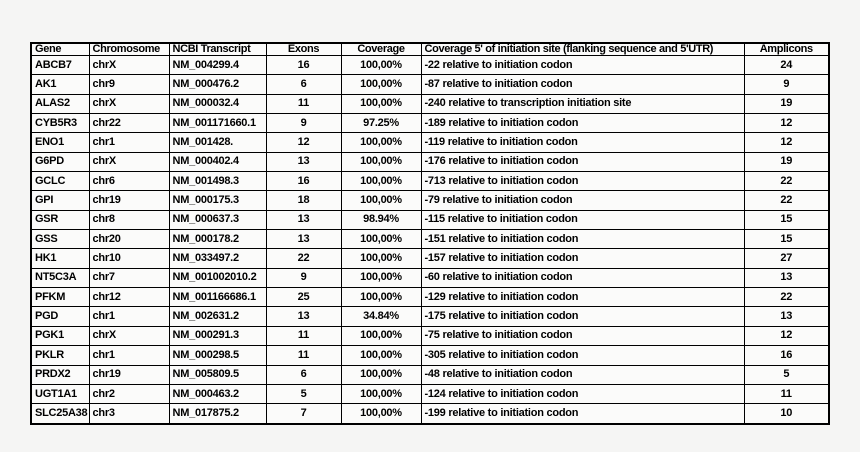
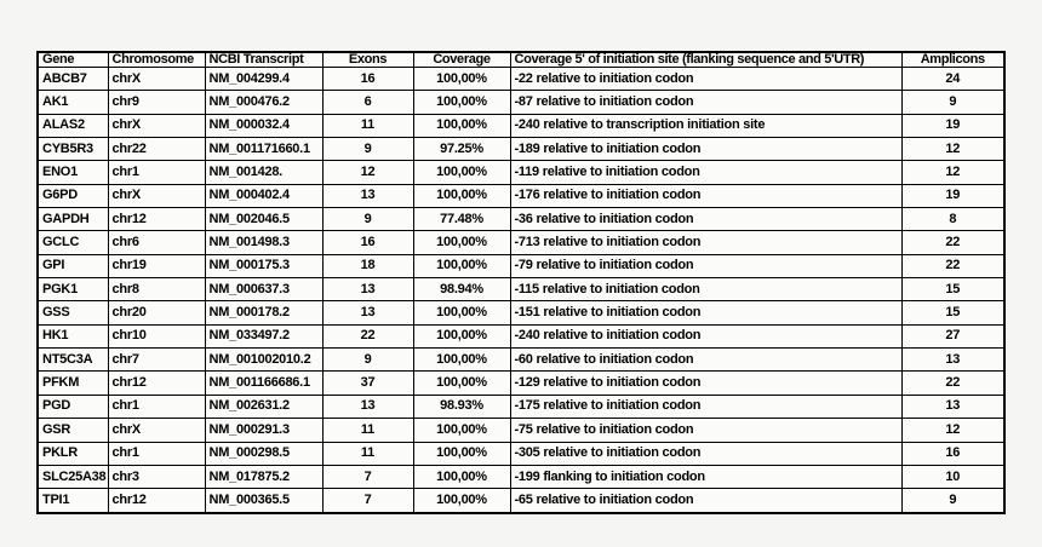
  Gene	Chromosome	NCBI Transcript	Exons	Coverage	Coverage 5' of initiation site (flanking sequence and 5'UTR)	Amplicons
  ABCB7	chrX	NM_004299.4	16	100,00%	-22 relative to initiation codon	24
  AK1	chr9	NM_000476.2	6	100,00%	-87 relative to initiation codon	9
  ALAS2	chrX	NM_000032.4	11	100,00%	-240 relative to transcription initiation site	19
  CYB5R3	chr22	NM_001171660.1	9	97.25%	-189 relative to initiation codon	12
  ENO1	chr1	NM_001428.	12	100,00%	-119 relative to initiation codon	12
  G6PD	chrX	NM_000402.4	13	100,00%	-176 relative to initiation codon	19
+ GAPDH	chr12	NM_002046.5	9	77.48%	-36 relative to initiation codon	8
  GCLC	chr6	NM_001498.3	16	100,00%	-713 relative to initiation codon	22
  GPI	chr19	NM_000175.3	18	100,00%	-79 relative to initiation codon	22
- GSR	chr8	NM_000637.3	13	98.94%	-115 relative to initiation codon	15
+ PGK1	chr8	NM_000637.3	13	98.94%	-115 relative to initiation codon	15
  GSS	chr20	NM_000178.2	13	100,00%	-151 relative to initiation codon	15
- HK1	chr10	NM_033497.2	22	100,00%	-157 relative to initiation codon	27
+ HK1	chr10	NM_033497.2	22	100,00%	-240 relative to initiation codon	27
  NT5C3A	chr7	NM_001002010.2	9	100,00%	-60 relative to initiation codon	13
- PFKM	chr12	NM_001166686.1	25	100,00%	-129 relative to initiation codon	22
+ PFKM	chr12	NM_001166686.1	37	100,00%	-129 relative to initiation codon	22
- PGD	chr1	NM_002631.2	13	34.84%	-175 relative to initiation codon	13
+ PGD	chr1	NM_002631.2	13	98.93%	-175 relative to initiation codon	13
- PGK1	chrX	NM_000291.3	11	100,00%	-75 relative to initiation codon	12
+ GSR	chrX	NM_000291.3	11	100,00%	-75 relative to initiation codon	12
  PKLR	chr1	NM_000298.5	11	100,00%	-305 relative to initiation codon	16
- PRDX2	chr19	NM_005809.5	6	100,00%	-48 relative to initiation codon	5
- UGT1A1	chr2	NM_000463.2	5	100,00%	-124 relative to initiation codon	11
- SLC25A38	chr3	NM_017875.2	7	100,00%	-199 relative to initiation codon	10
+ SLC25A38	chr3	NM_017875.2	7	100,00%	-199 flanking to initiation codon	10
+ TPI1	chr12	NM_000365.5	7	100,00%	-65 relative to initiation codon	9
